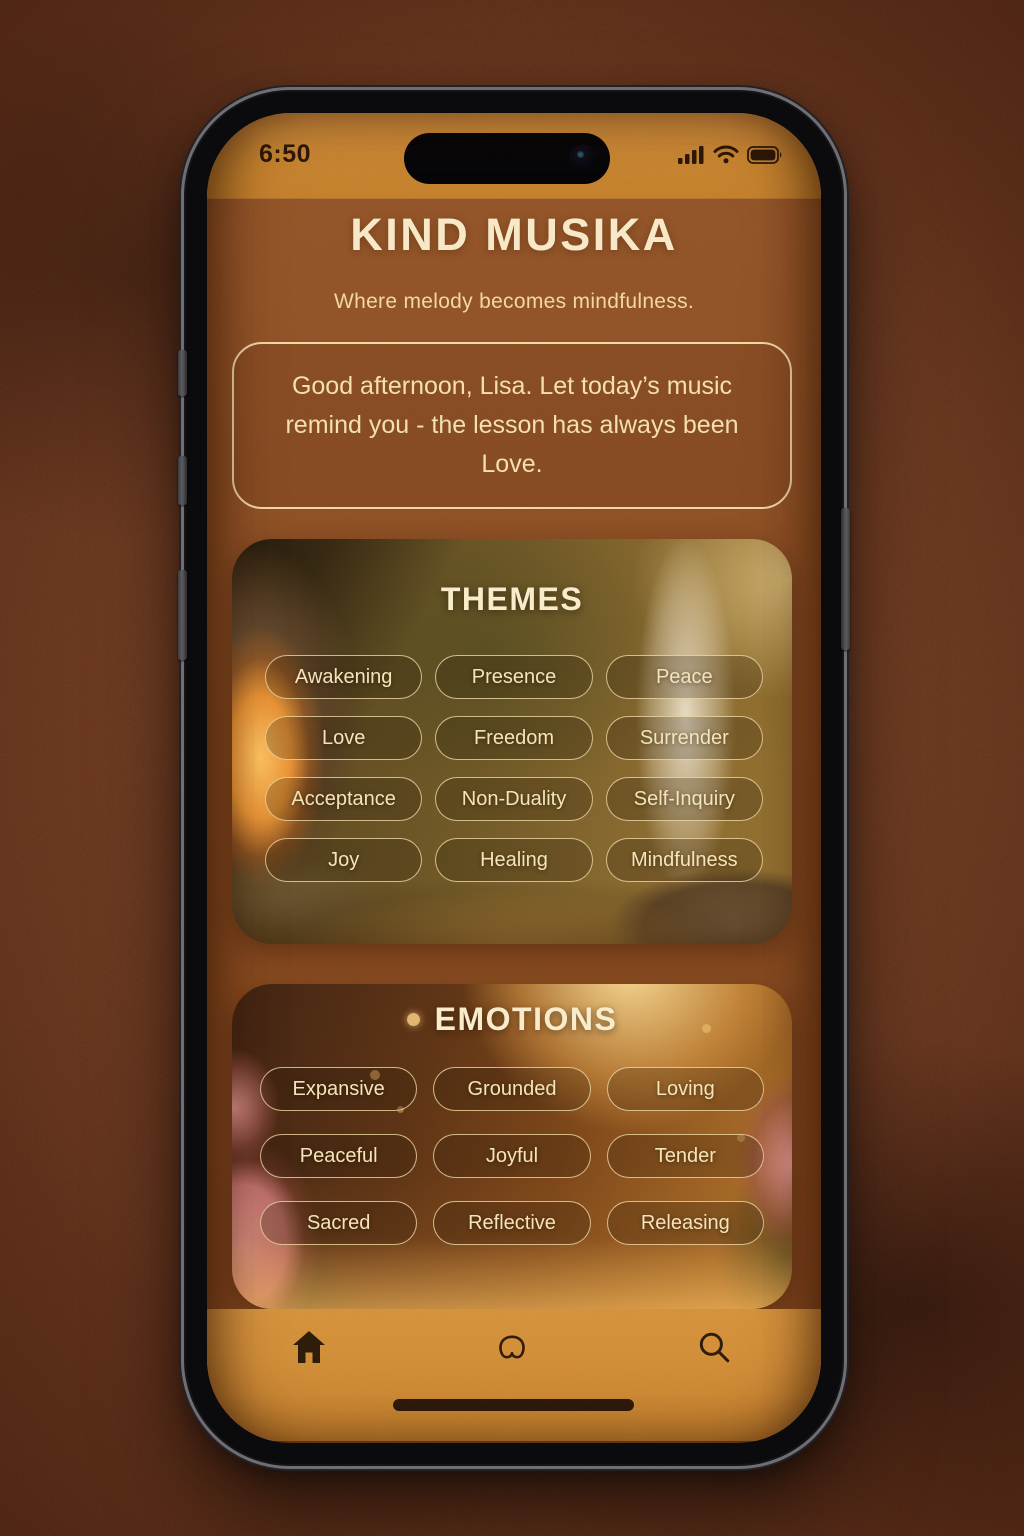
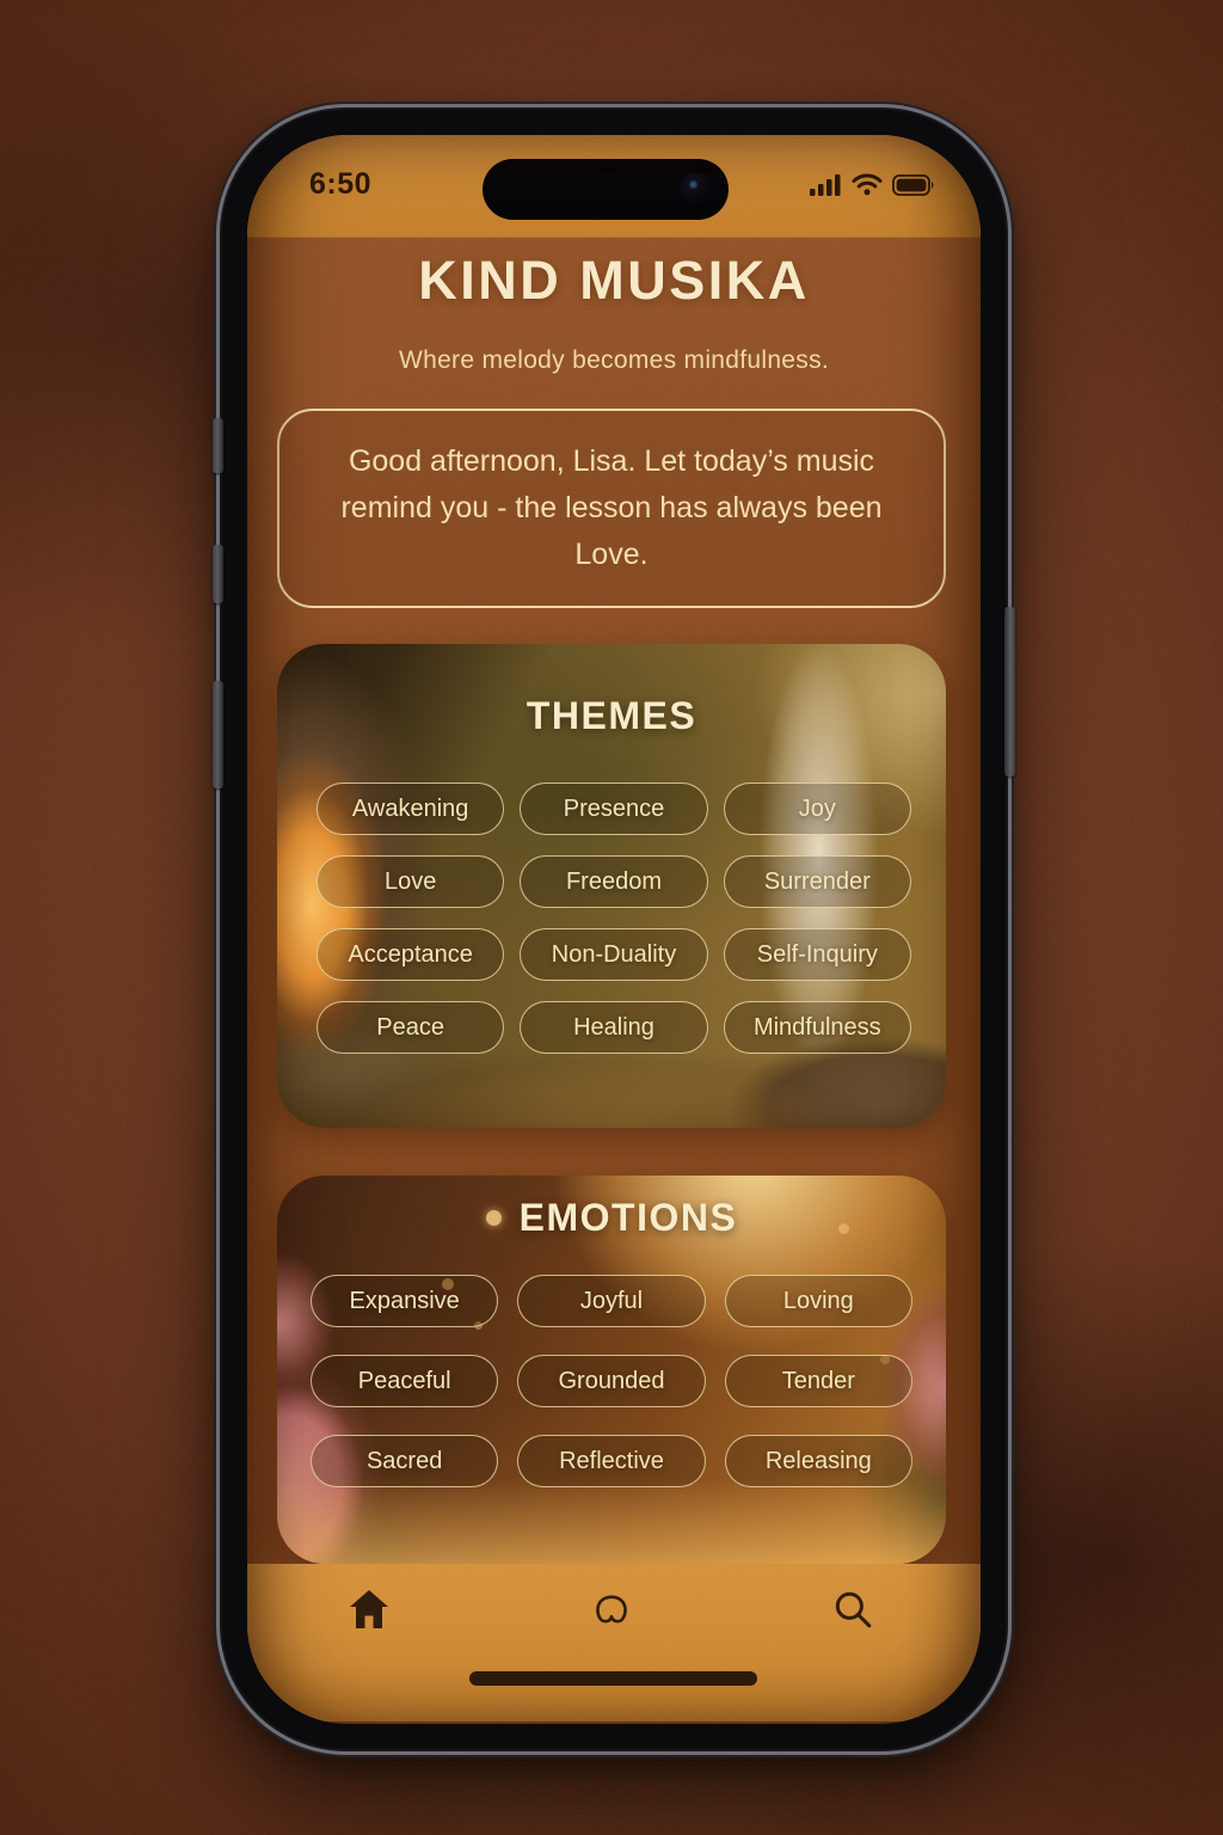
  6:50
  KIND MUSIKA
  Where melody becomes mindfulness.
  Good afternoon, Lisa. Let today’s music remind you - the lesson has always been Love.
  THEMES
  Awakening
  Presence
- Peace
+ Joy
  Love
  Freedom
  Surrender
  Acceptance
  Non-Duality
  Self-Inquiry
- Joy
+ Peace
  Healing
  Mindfulness
  EMOTIONS
  Expansive
- Grounded
+ Joyful
  Loving
  Peaceful
- Joyful
+ Grounded
  Tender
  Sacred
  Reflective
  Releasing
